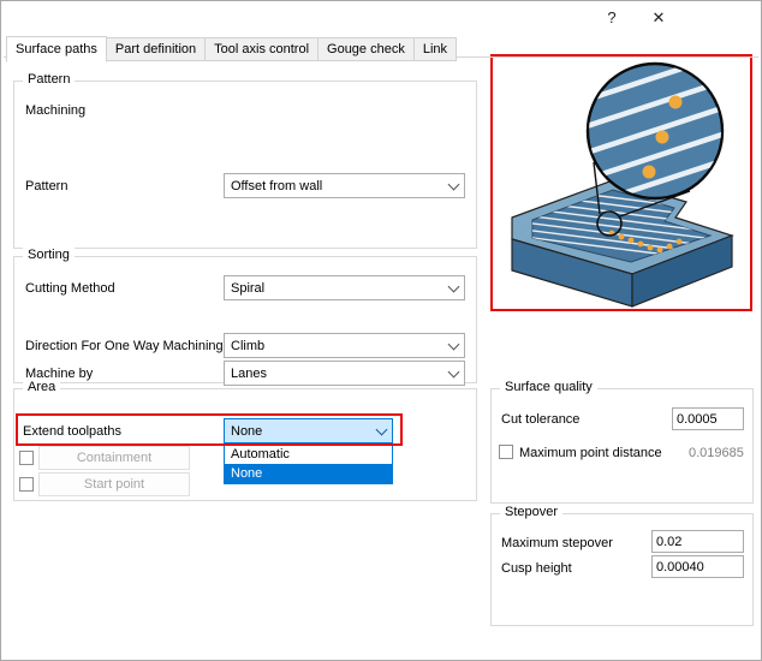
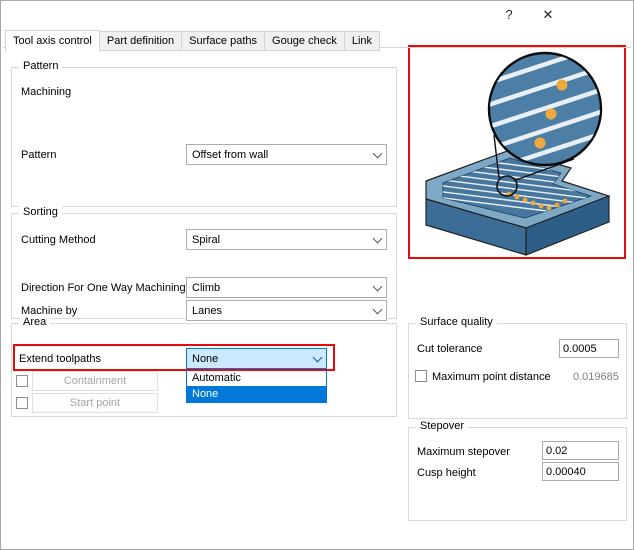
  ?
  ✕
- Surface paths
+ Tool axis control
  Part definition
- Tool axis control
+ Surface paths
  Gouge check
  Link
  Pattern
  Machining
  Pattern
  Offset from wall
  Sorting
  Cutting Method
  Spiral
  Direction For One Way Machining
  Climb
  Machine by
  Lanes
  Area
  Extend toolpaths
  None
  Automatic
  None
  Containment
  Start point
  Surface quality
  Cut tolerance
  0.0005
  Maximum point distance
  0.019685
  Stepover
  Maximum stepover
  0.02
  Cusp height
  0.00040
